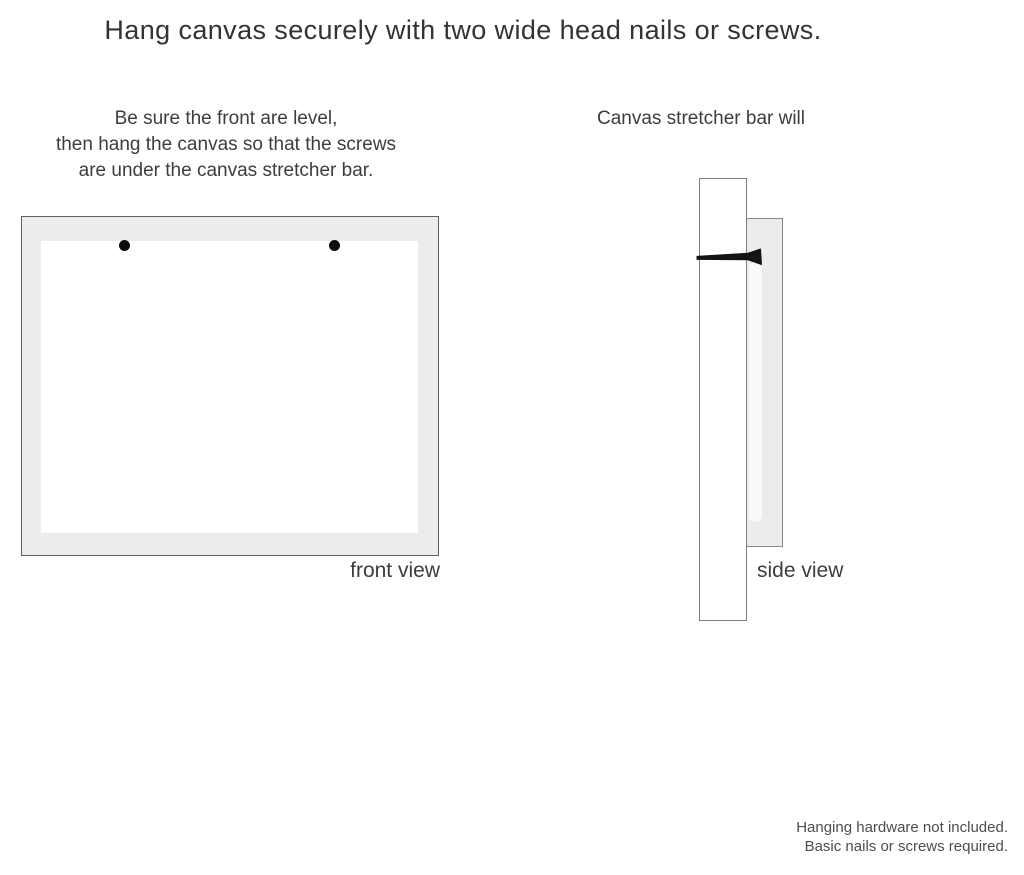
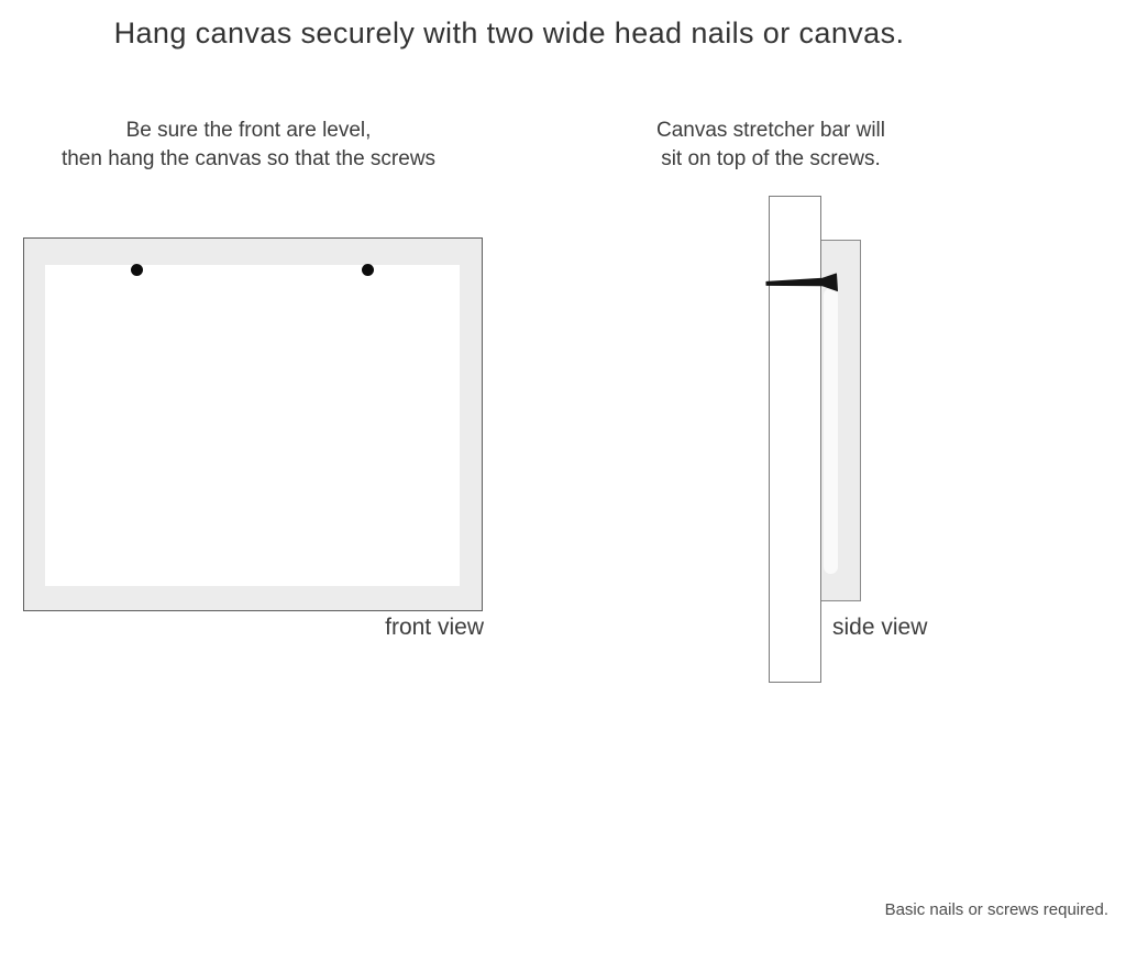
- Hang canvas securely with two wide head nails or screws.
+ Hang canvas securely with two wide head nails or canvas.
  Be sure the front are level,
  then hang the canvas so that the screws
- are under the canvas stretcher bar.
  Canvas stretcher bar will
+ sit on top of the screws.
  front view
  side view
- Hanging hardware not included.
  Basic nails or screws required.
